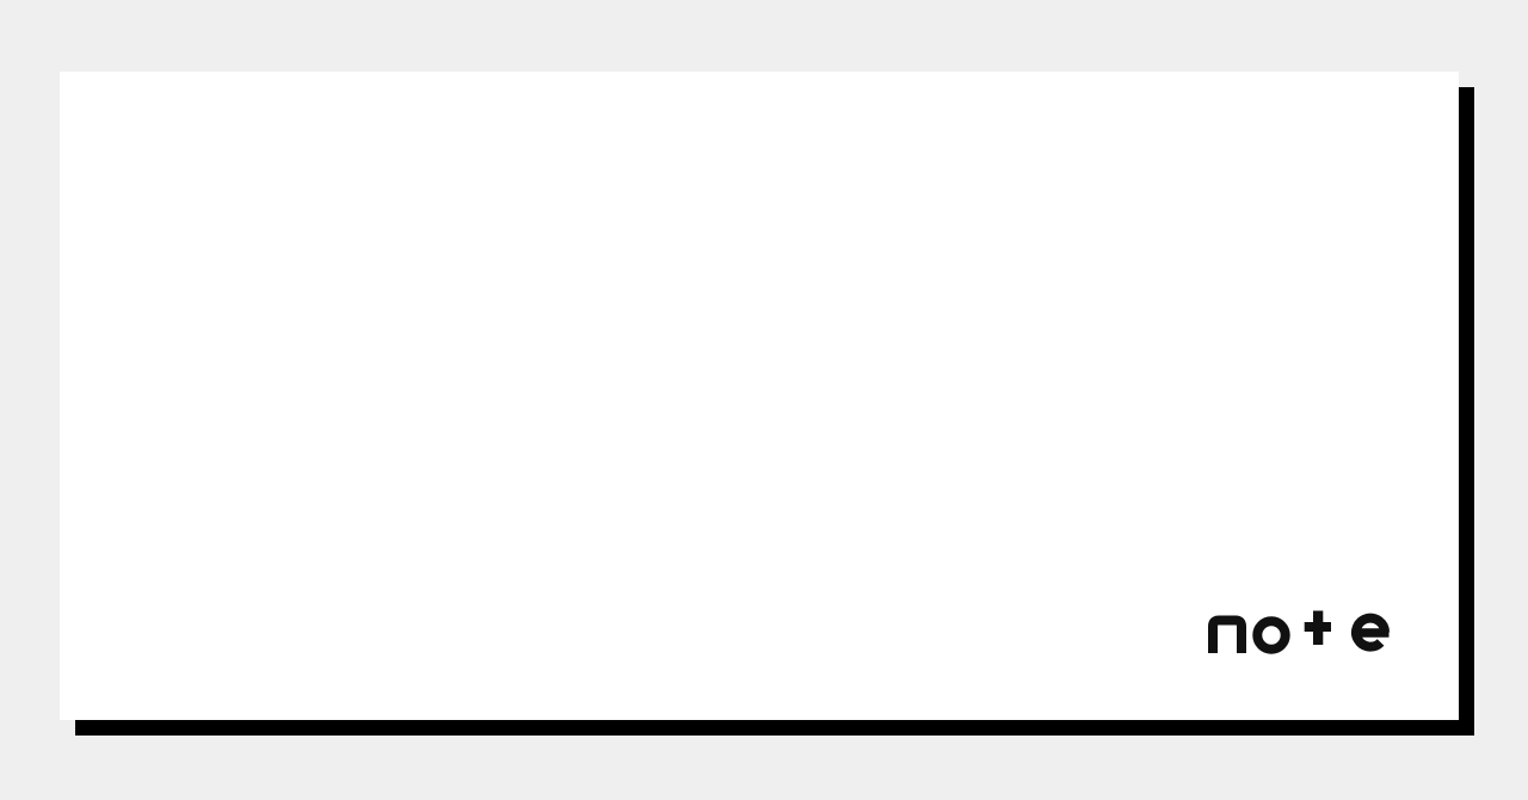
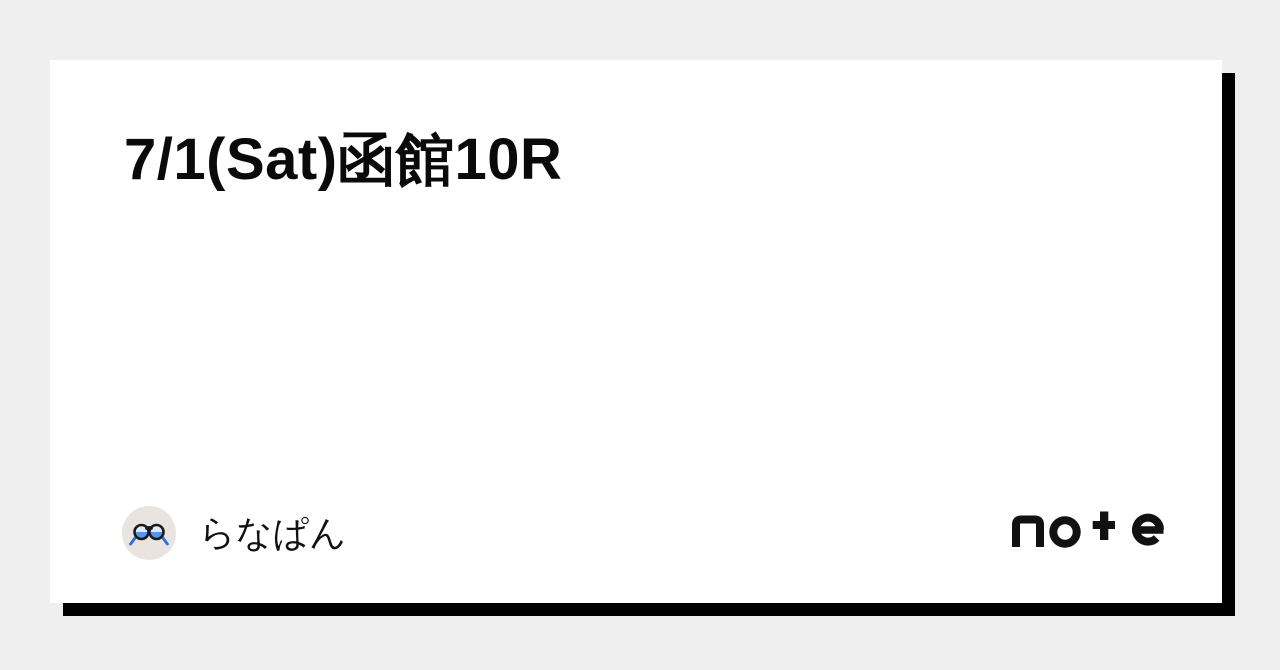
+ 7/1(Sat)函館10R
+ らなぱん
